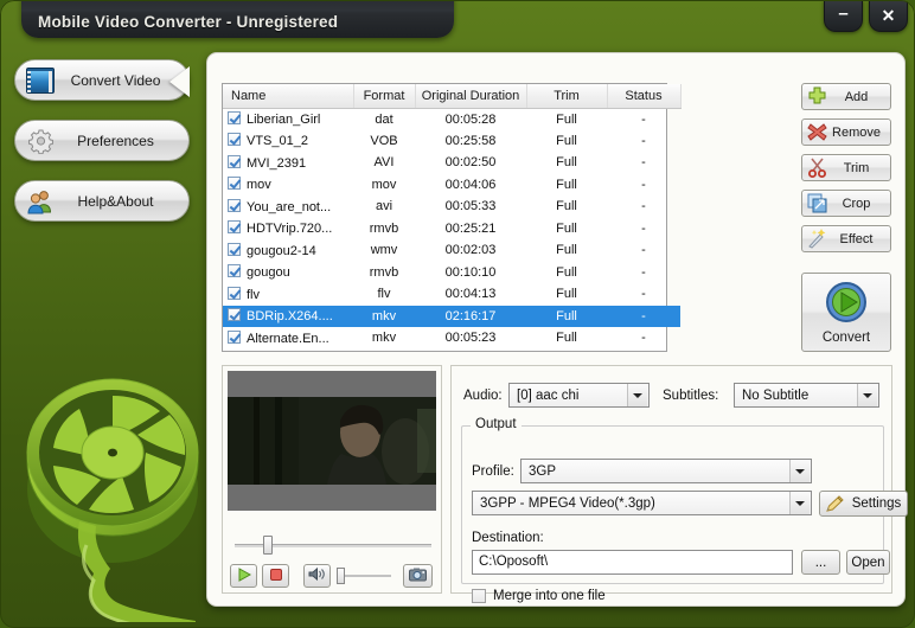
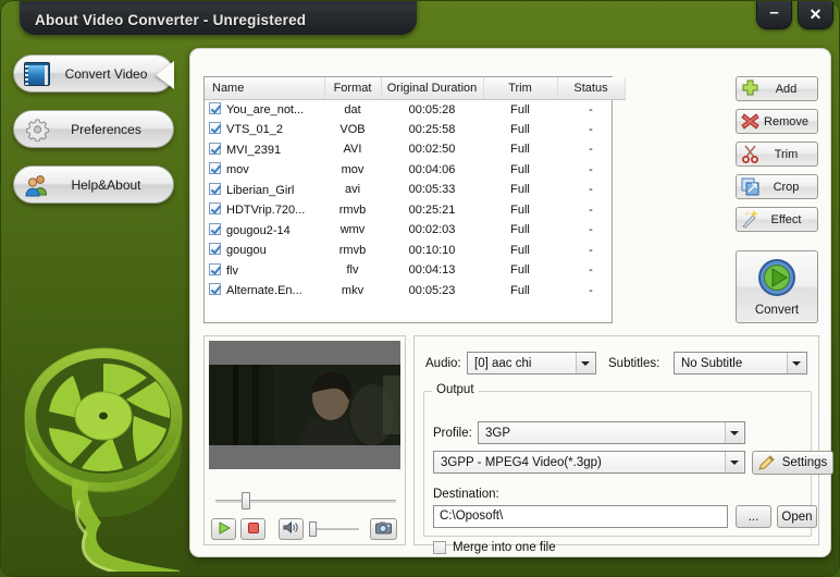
- Mobile Video Converter - Unregistered
+ About Video Converter - Unregistered
  –
  ✕
  Convert Video
  Preferences
  Help&About
  Name	Format	Original Duration	Trim	Status
- Liberian_Girl	dat	00:05:28	Full	-
+ You_are_not...	dat	00:05:28	Full	-
  VTS_01_2	VOB	00:25:58	Full	-
  MVI_2391	AVI	00:02:50	Full	-
  mov	mov	00:04:06	Full	-
- You_are_not...	avi	00:05:33	Full	-
+ Liberian_Girl	avi	00:05:33	Full	-
  HDTVrip.720...	rmvb	00:25:21	Full	-
  gougou2-14	wmv	00:02:03	Full	-
  gougou	rmvb	00:10:10	Full	-
  flv	flv	00:04:13	Full	-
- BDRip.X264....	mkv	02:16:17	Full	-
  Alternate.En...	mkv	00:05:23	Full	-
  Add
  Remove
  Trim
  Crop
  Effect
  Convert
  Audio:
  [0] aac chi
  Subtitles:
  No Subtitle
  Output
  Profile:
  3GP
  3GPP - MPEG4 Video(*.3gp)
  Settings
  Destination:
  C:\Oposoft\
  ...
  Open
  Merge into one file
